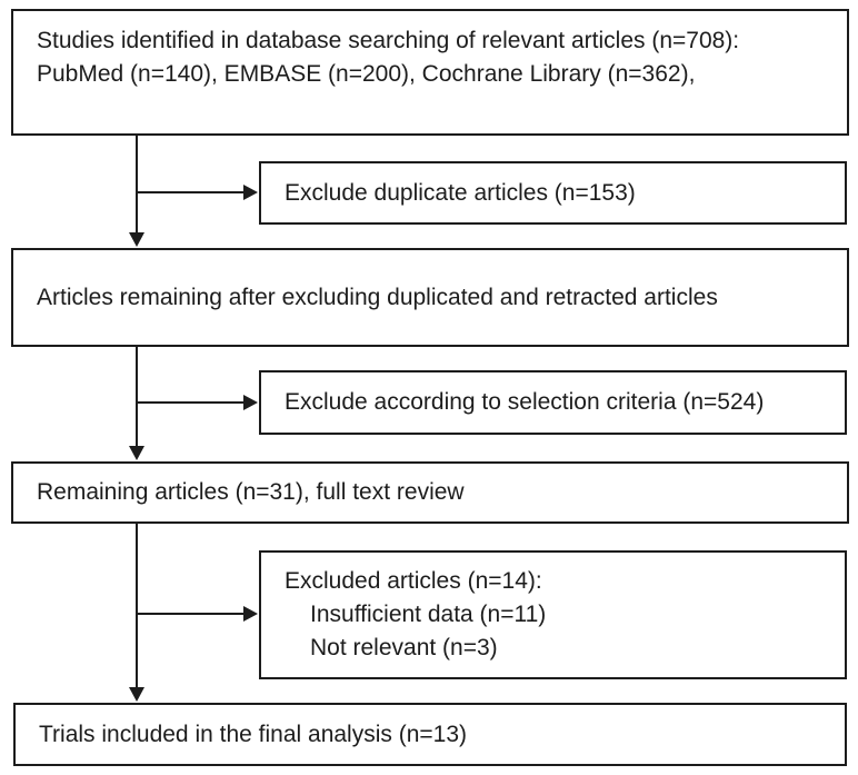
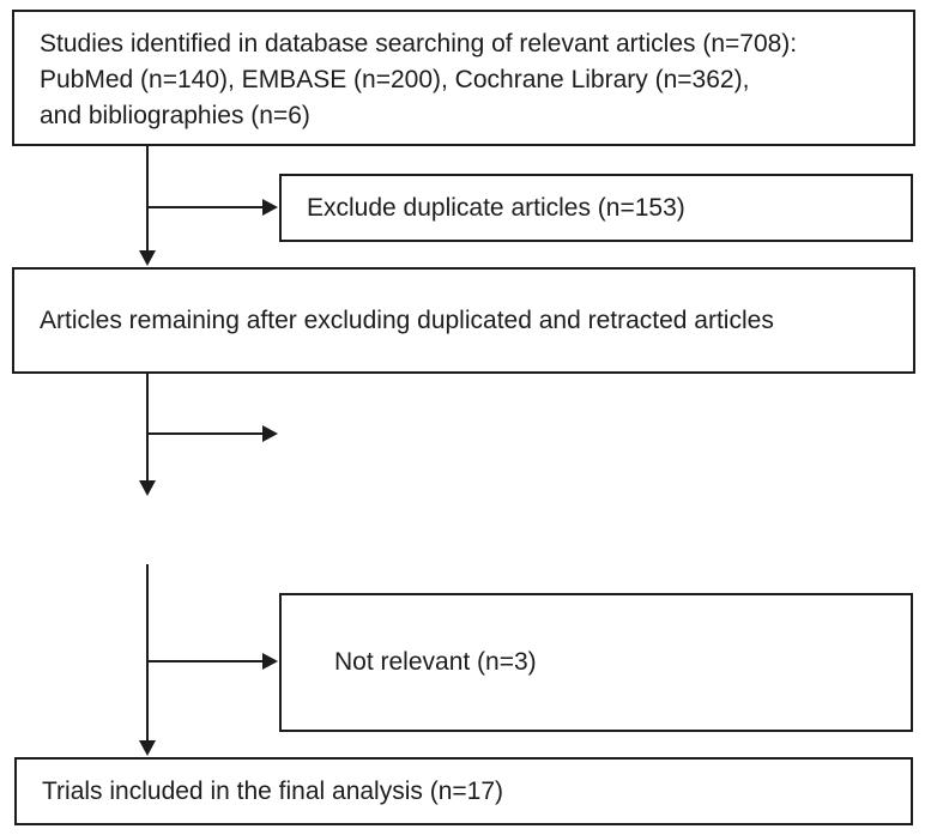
  Studies identified in database searching of relevant articles (n=708):
  PubMed (n=140), EMBASE (n=200), Cochrane Library (n=362),
+ and bibliographies (n=6)
  Exclude duplicate articles (n=153)
  Articles remaining after excluding duplicated and retracted articles
- Exclude according to selection criteria (n=524)
- Remaining articles (n=31), full text review
- Excluded articles (n=14):
- Insufficient data (n=11)
  Not relevant (n=3)
- Trials included in the final analysis (n=13)
+ Trials included in the final analysis (n=17)
